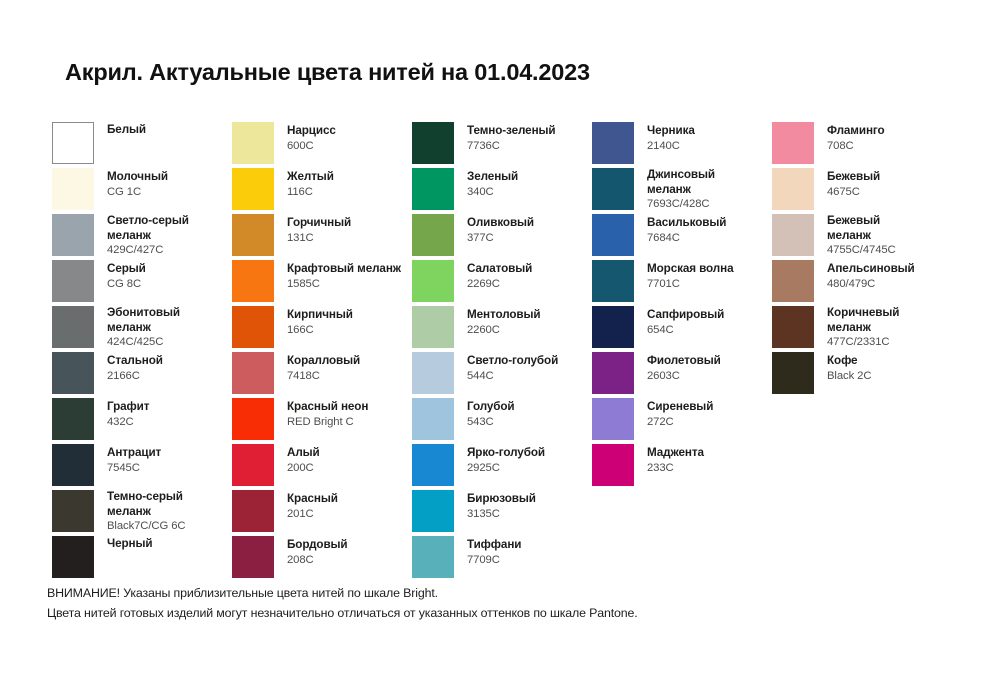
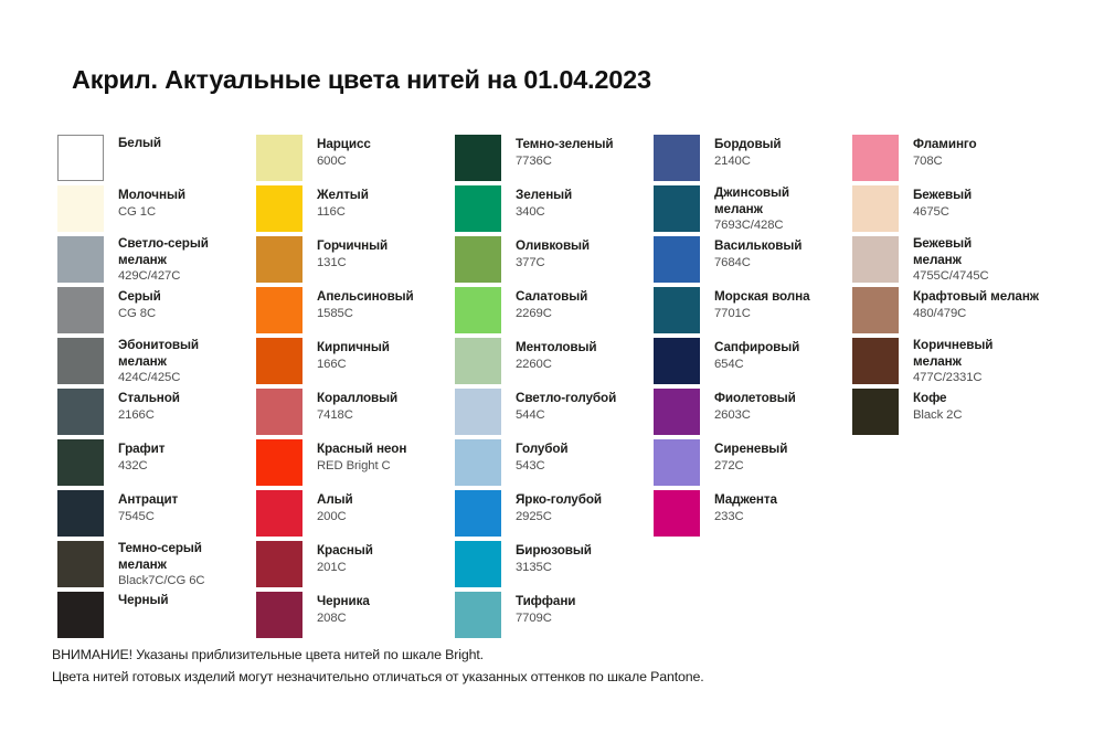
  Акрил. Актуальные цвета нитей на 01.04.2023
  Белый
  Молочный
  CG 1C
  Светло-серый
  меланж
  429C/427C
  Серый
  CG 8C
  Эбонитовый
  меланж
  424C/425C
  Стальной
  2166C
  Графит
  432C
  Антрацит
  7545C
  Темно-серый
  меланж
  Black7C/CG 6C
  Черный
  Нарцисс
  600C
  Желтый
  116C
  Горчичный
  131C
- Крафтовый меланж
+ Апельсиновый
  1585C
  Кирпичный
  166C
  Коралловый
  7418C
  Красный неон
  RED Bright C
  Алый
  200C
  Красный
  201C
- Бордовый
+ Черника
  208C
  Темно-зеленый
  7736C
  Зеленый
  340C
  Оливковый
  377C
  Салатовый
  2269C
  Ментоловый
  2260C
  Светло-голубой
  544C
  Голубой
  543C
  Ярко-голубой
  2925C
  Бирюзовый
  3135C
  Тиффани
  7709C
- Черника
+ Бордовый
  2140C
  Джинсовый
  меланж
  7693C/428C
  Васильковый
  7684C
  Морская волна
  7701C
  Сапфировый
  654C
  Фиолетовый
  2603C
  Сиреневый
  272C
  Маджента
  233C
  Фламинго
  708C
  Бежевый
  4675C
  Бежевый
  меланж
  4755C/4745C
- Апельсиновый
+ Крафтовый меланж
  480/479C
  Коричневый
  меланж
  477C/2331C
  Кофе
  Black 2C
  ВНИМАНИЕ! Указаны приблизительные цвета нитей по шкале Bright.
  Цвета нитей готовых изделий могут незначительно отличаться от указанных оттенков по шкале Pantone.
